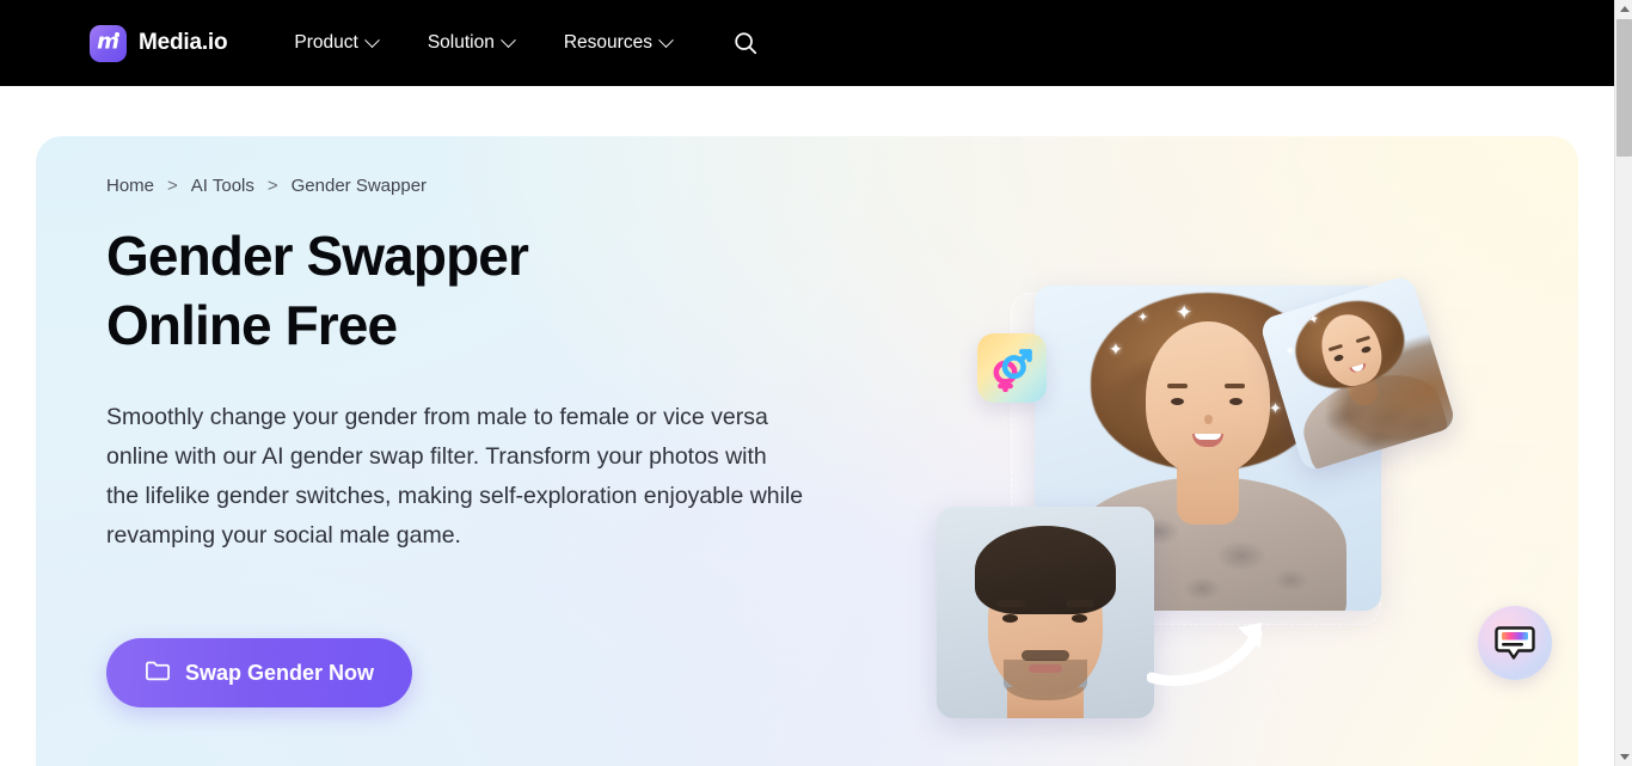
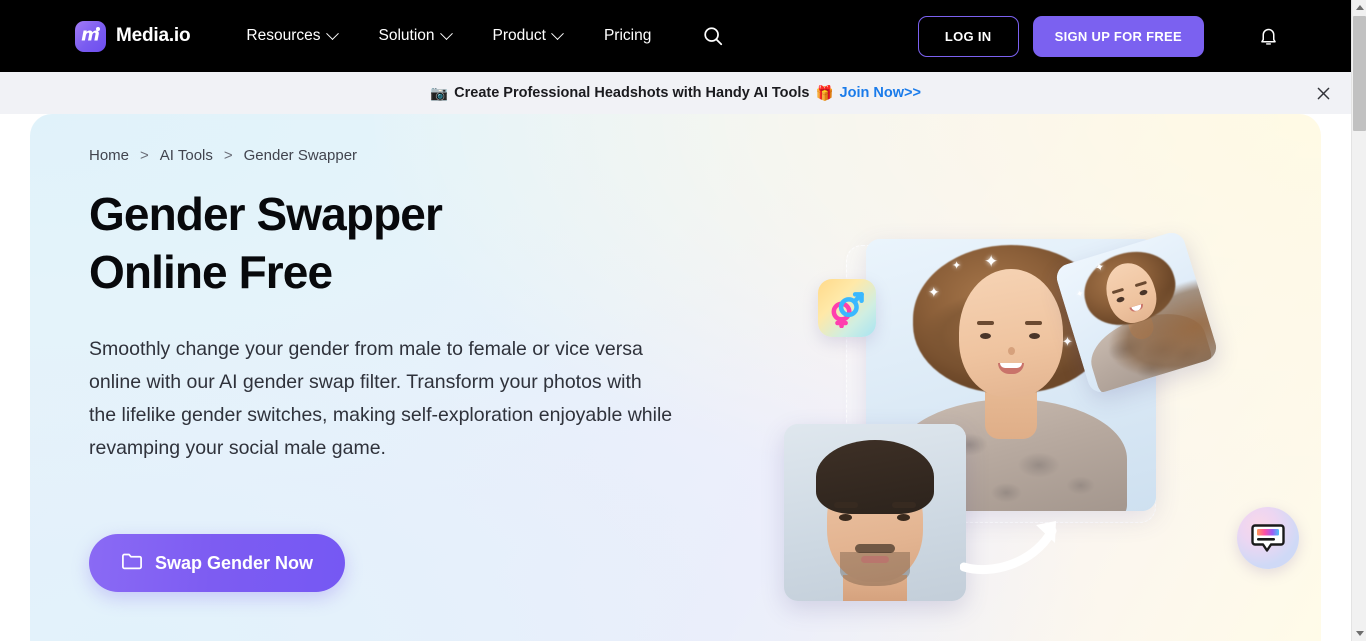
  m
  Media.io
- Product
+ Resources
  Solution
- Resources
+ Product
+ Pricing
+ LOG IN
+ SIGN UP FOR FREE
+ 📷
+ Create Professional Headshots with Handy AI Tools
+ 🎁
+ Join Now>>
  Home
  >
  AI Tools
  >
  Gender Swapper
  Gender Swapper
  Online Free
  Smoothly change your gender from male to female or vice versa online with our AI gender swap filter. Transform your photos with the lifelike gender switches, making self-exploration enjoyable while revamping your social male game.
  Swap Gender Now
  ✦
  ✦
  ✦
  ✦
